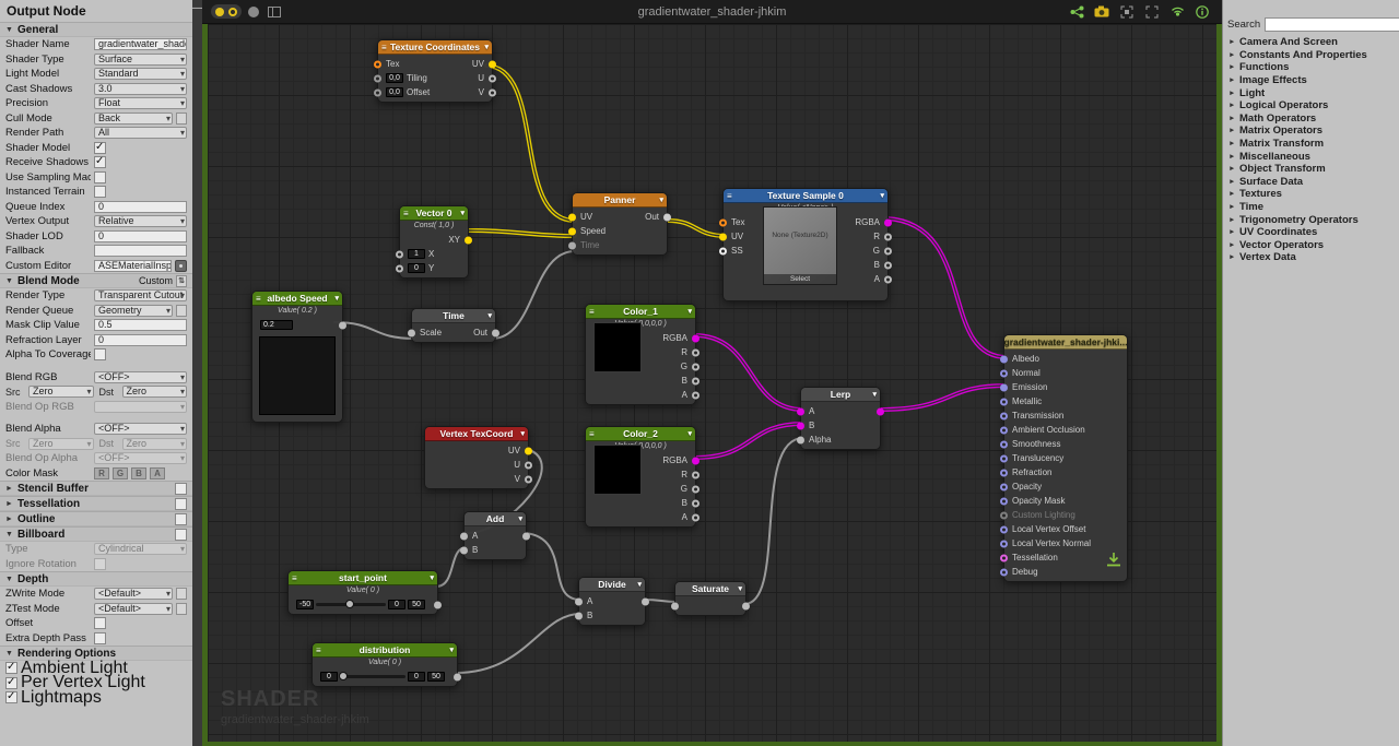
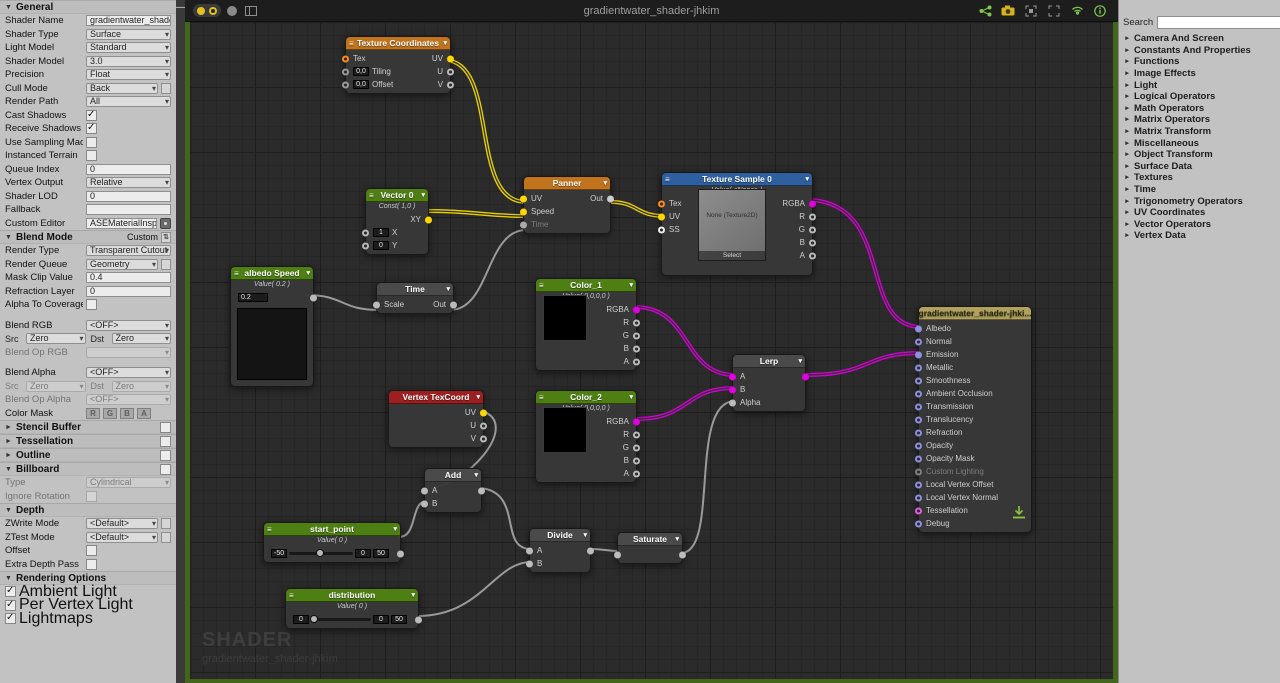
- Output Node
  General
  Shader Name
  gradientwater_shad
  Shader Type
  Surface
  Light Model
  Standard
- Cast Shadows
+ Shader Model
  3.0
  Precision
  Float
  Cull Mode
  Back
  Render Path
  All
- Shader Model
+ Cast Shadows
  Receive Shadows
  Use Sampling Mac
  Instanced Terrain
  Queue Index
  0
  Vertex Output
  Relative
  Shader LOD
  0
  Fallback
  Custom Editor
  ASEMaterialInsp
  Blend Mode
  Custom
  Render Type
  Transparent Cutout
  Render Queue
  Geometry
  Mask Clip Value
- 0.5
+ 0.4
  Refraction Layer
  0
  Alpha To Coverage
  Blend RGB
  <OFF>
  Src
  Zero
  Dst
  Zero
  Blend Op RGB
  Blend Alpha
  <OFF>
  Src
  Zero
  Dst
  Zero
  Blend Op Alpha
  <OFF>
  Color Mask
  R
  G
  B
  A
  Stencil Buffer
  Tessellation
  Outline
  Billboard
  Type
  Cylindrical
  Ignore Rotation
  Depth
  ZWrite Mode
  <Default>
  ZTest Mode
  <Default>
  Offset
  Extra Depth Pass
  Rendering Options
  Ambient Light
  Per Vertex Light
  Lightmaps
  —
  gradientwater_shader-jhkim
  SHADER
  gradientwater_shader-jhkim
  ≡
  Texture Coordinates
  Tex
  UV
  Tiling
  U
  Offset
  V
  ≡
  Vector 0
  XY
  X
  Y
  Panner
  UV
  Out
  Speed
  Time
  ≡
  Texture Sample 0
  Tex
  RGBA
  UV
  R
  SS
  G
  B
  A
  ≡
  albedo Speed
  Time
  Scale
  Out
  ≡
  Color_1
  RGBA
  R
  G
  B
  A
  Vertex TexCoord
  UV
  U
  V
  ≡
  Color_2
  RGBA
  R
  G
  B
  A
  Add
  A
  B
  Lerp
  A
  B
  Alpha
  ≡
  start_point
  Divide
  A
  B
  Saturate
  ≡
  distribution
  gradientwater_shader-jhki...
  Albedo
  Normal
  Emission
  Metallic
- Transmission
+ Smoothness
  Ambient Occlusion
- Smoothness
+ Transmission
  Translucency
  Refraction
  Opacity
  Opacity Mask
  Custom Lighting
  Local Vertex Offset
  Local Vertex Normal
  Tessellation
  Debug
  Search
  Camera And Screen
  Constants And Properties
  Functions
  Image Effects
  Light
  Logical Operators
  Math Operators
  Matrix Operators
  Matrix Transform
  Miscellaneous
  Object Transform
  Surface Data
  Textures
  Time
  Trigonometry Operators
  UV Coordinates
  Vector Operators
  Vertex Data
